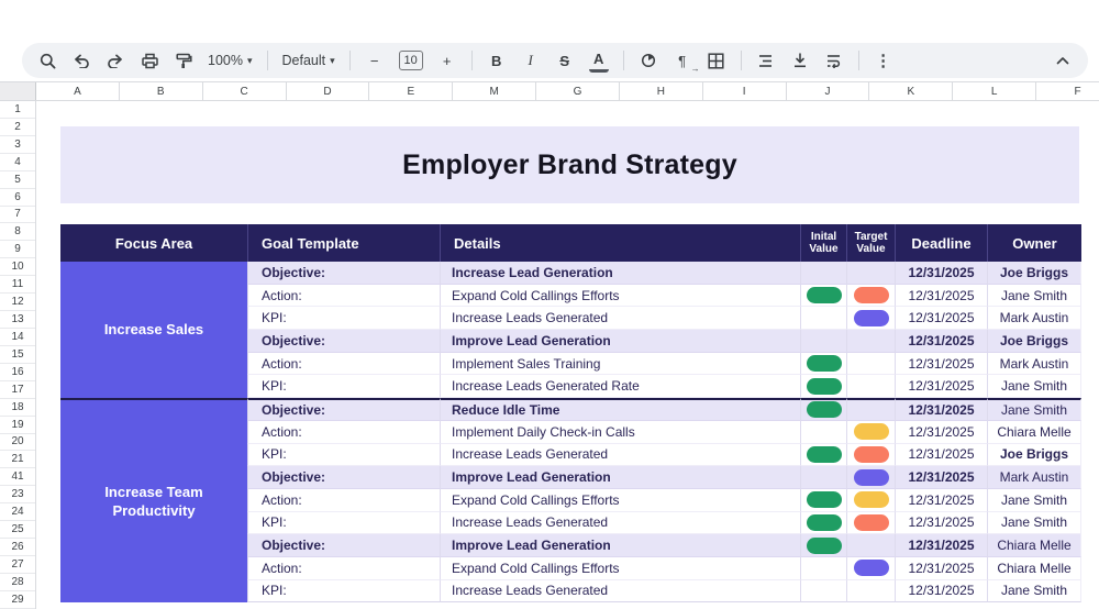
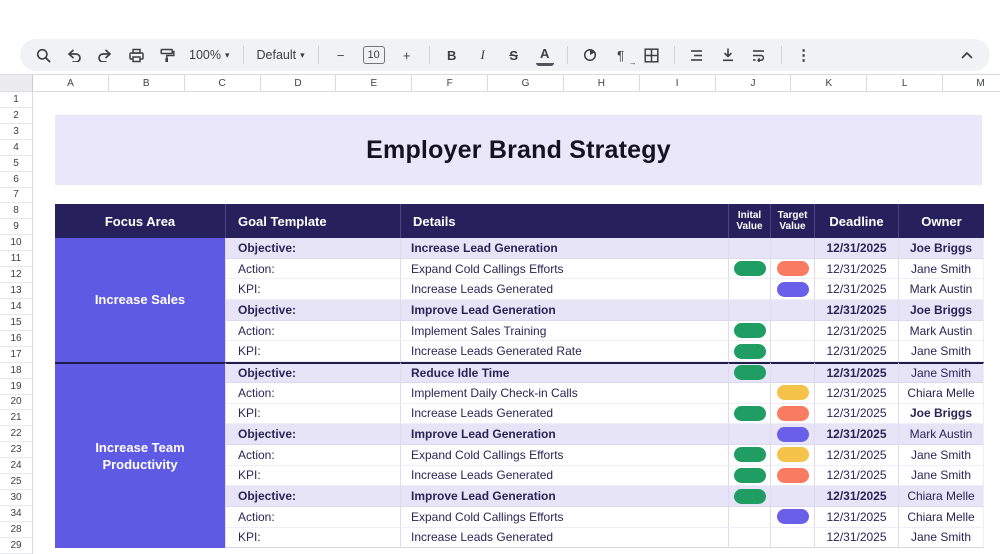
  100%
  ▾
  Default
  ▾
  −
  10
  +
  B
  I
  S
  A
  ¶
  →
  ⋮
  A
  B
  C
  D
  E
- M
+ F
  G
  H
  I
  J
  K
  L
- F
+ M
  1
  2
  3
  4
  5
  6
  7
  8
  9
  10
  11
  12
  13
  14
  15
  16
  17
  18
  19
  20
  21
- 41
+ 22
  23
  24
  25
- 26
+ 30
- 27
+ 34
  28
  29
  Employer Brand Strategy
  Focus Area
  Goal Template
  Details
  Inital Value
  Target Value
  Deadline
  Owner
  Increase Sales
  Increase Team Productivity
  Objective:
  Increase Lead Generation
  12/31/2025
  Joe Briggs
  Action:
  Expand Cold Callings Efforts
  12/31/2025
  Jane Smith
  KPI:
  Increase Leads Generated
  12/31/2025
  Mark Austin
  Objective:
  Improve Lead Generation
  12/31/2025
  Joe Briggs
  Action:
  Implement Sales Training
  12/31/2025
  Mark Austin
  KPI:
  Increase Leads Generated Rate
  12/31/2025
  Jane Smith
  Objective:
  Reduce Idle Time
  12/31/2025
  Jane Smith
  Action:
  Implement Daily Check-in Calls
  12/31/2025
  Chiara Melle
  KPI:
  Increase Leads Generated
  12/31/2025
  Joe Briggs
  Objective:
  Improve Lead Generation
  12/31/2025
  Mark Austin
  Action:
  Expand Cold Callings Efforts
  12/31/2025
  Jane Smith
  KPI:
  Increase Leads Generated
  12/31/2025
  Jane Smith
  Objective:
  Improve Lead Generation
  12/31/2025
  Chiara Melle
  Action:
  Expand Cold Callings Efforts
  12/31/2025
  Chiara Melle
  KPI:
  Increase Leads Generated
  12/31/2025
  Jane Smith
